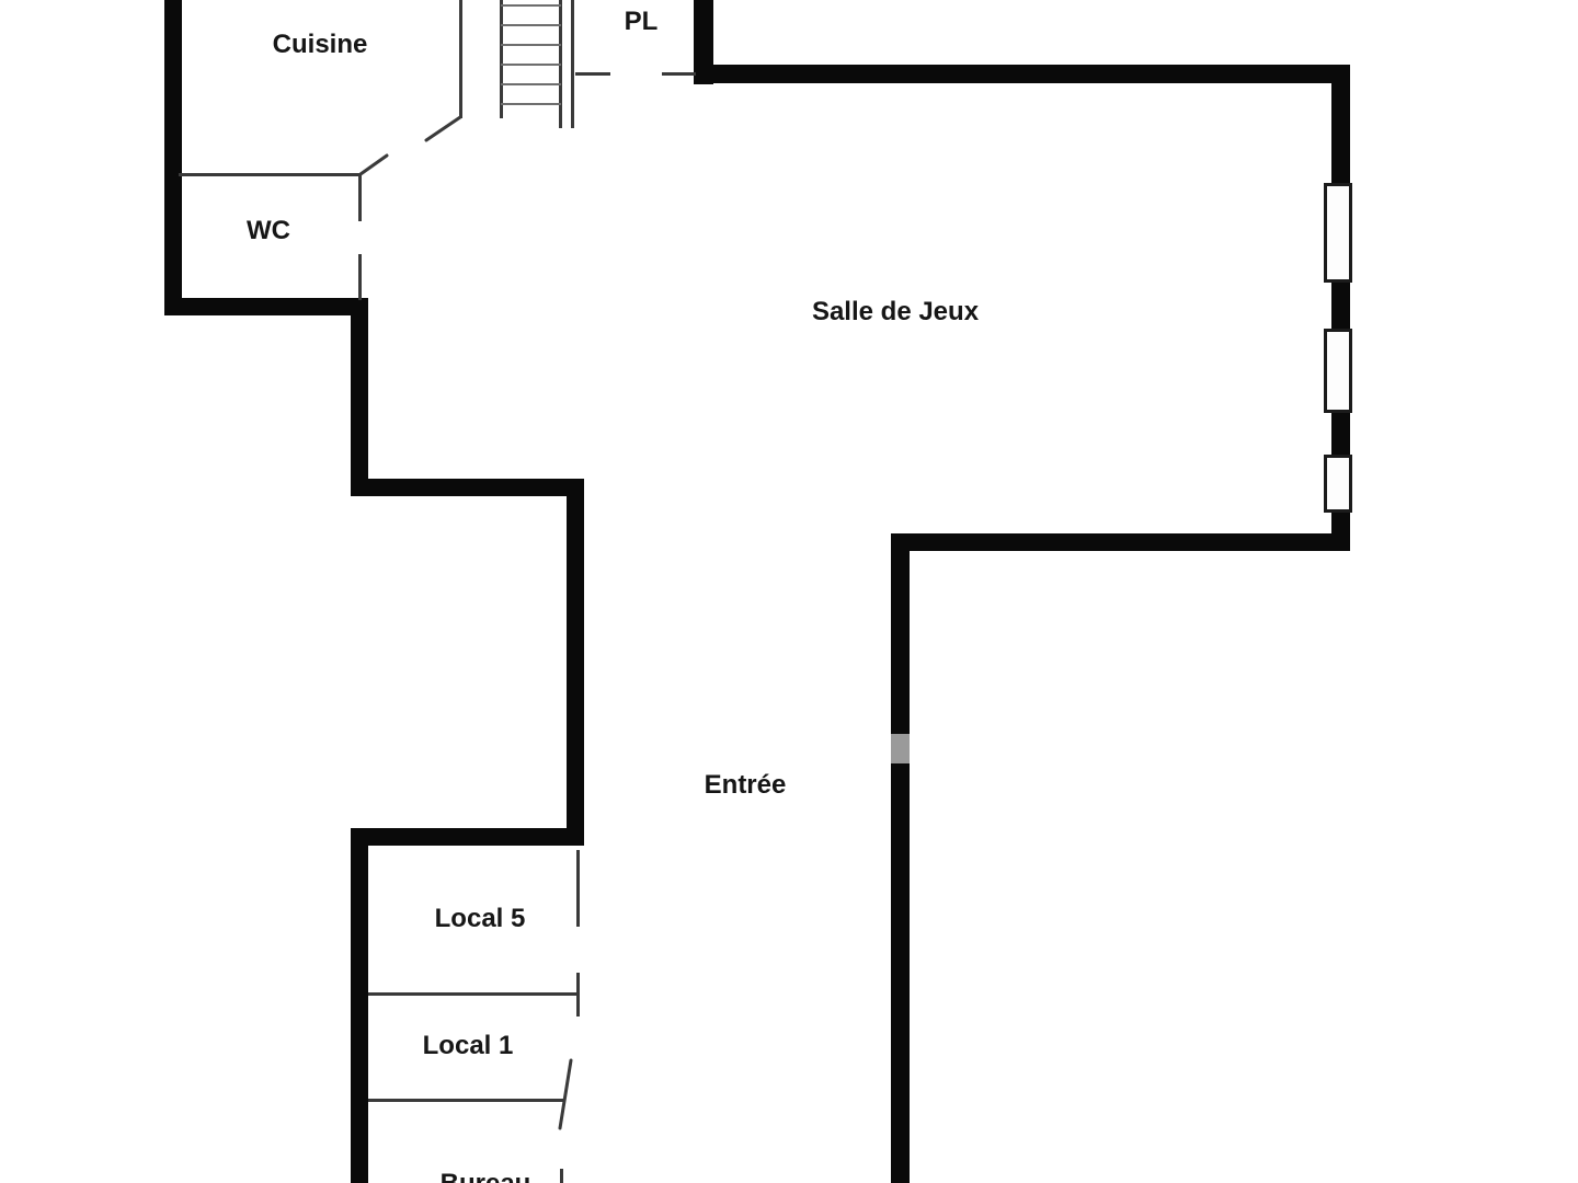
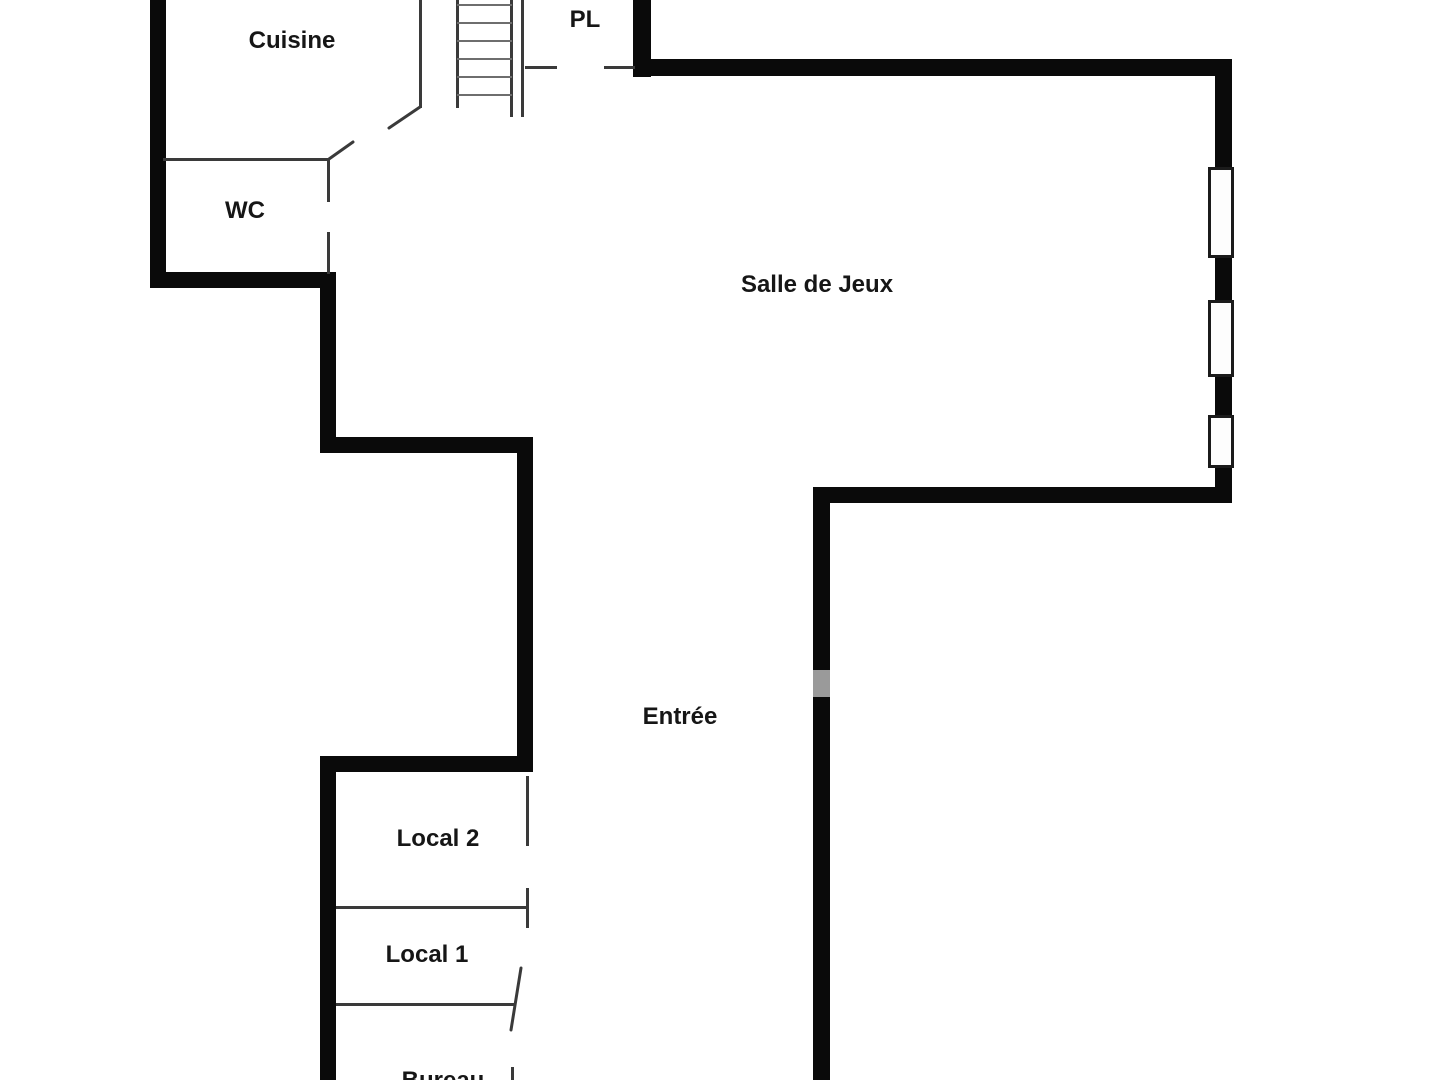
  Cuisine
  PL
  WC
  Salle de Jeux
  Entrée
- Local 5
+ Local 2
  Local 1
